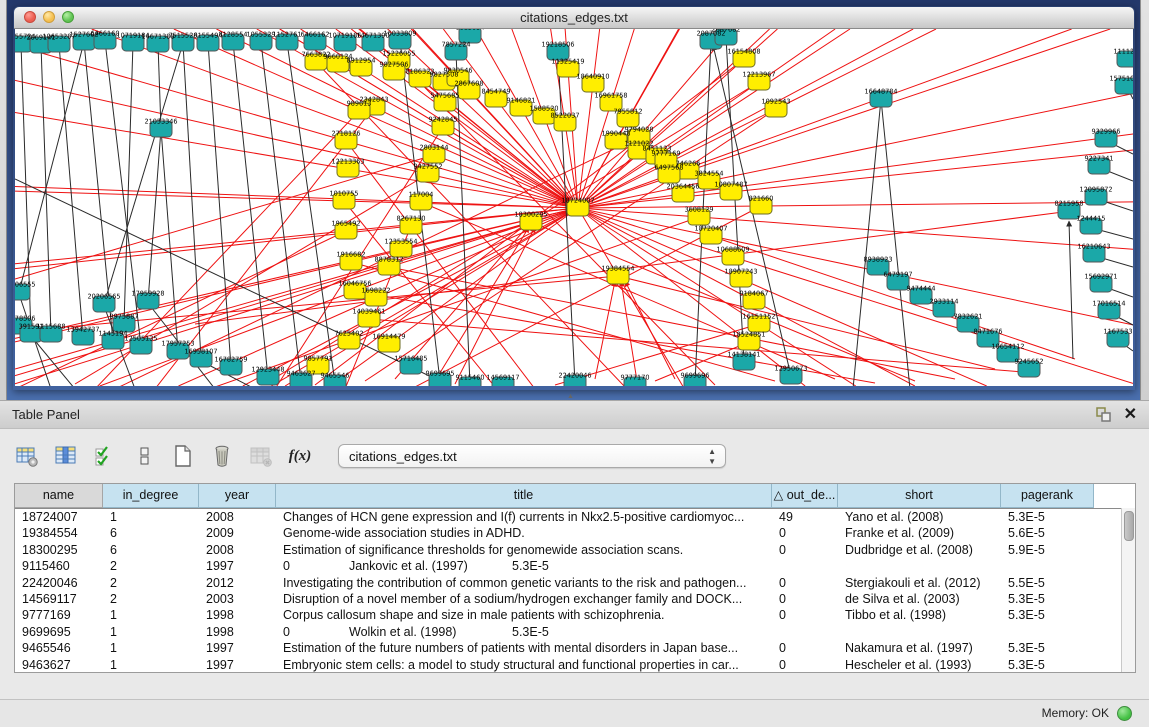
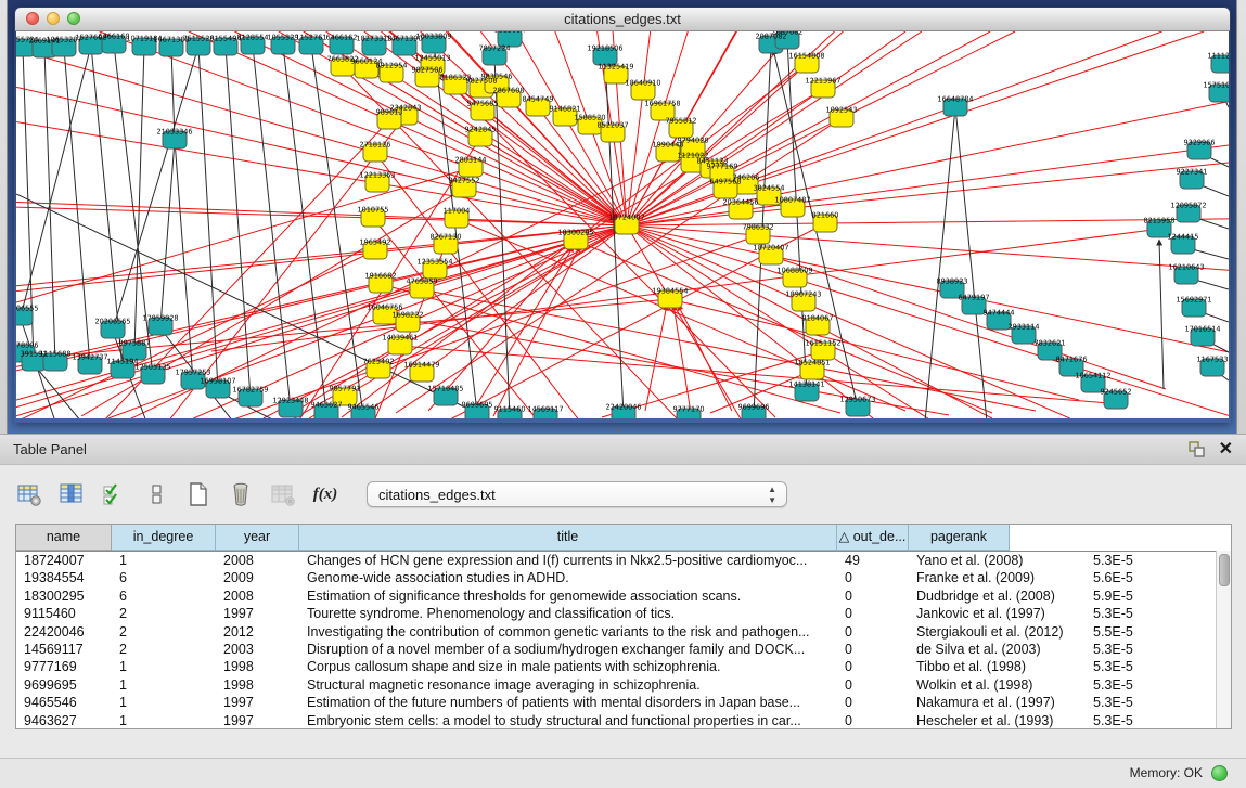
  citations_edges.txt
  55724
  2069141
  10653287
  1527602
  6466160
  10719184
  14671388
  7515526
  9155494
  8128554
  1055329
  1152761
  6466162
- 10719186
+ 18273313
  14671390
  16033809
  7857224
  19218506
  2087082
  2687682
  7663822
  9660124
  8912954
- 15226055
+ 12455013
  9827506
  8186323
  9827508
  9830546
  2867608
  5475685
  8454749
  9146821
  1588520
  8522037
  11325419
  18640910
  16961758
  7955812
  1990448
  9794028
  1121022
  8451123
  9777169
  746266
  6497568
  3824554
  20364456
  10807487
  821660
- 3608129
+ 7986332
  18720407
  10688609
  18907243
  9184067
  16151152
  18524851
  16154808
  12213967
  1092543
  2342843
  989613
  2718126
  12213363
  1010755
  1965492
  1916682
  16046756
  7625402
  9857791
  9242845
  2803144
  9427552
  117004
  8267130
  12353554
- 8878312
+ 4765859
  1698222
  14039461
  16914479
  18724007
  18300295
  19384554
  78506
  391591
  1115688
  13942737
  1145194
  12505135
  17957253
  16958107
  16782759
  12923448
  20206565
  17959928
  9975887
  21053346
  15716485
  9463627
  9465546
  9699695
  9115460
  14569117
  22420046
  9777170
  9699696
  14138141
  12950673
  16648784
  8938923
  6479197
  9474444
  2933114
  7832621
  8471676
  10654112
  9245652
  8215958
  11112
  157510
  9329966
  9227341
  12095872
  1244415
  16210643
  15692971
  17016514
  1167533
  Table Panel
  ✕
  f(x)
  citations_edges.txt
  ▲
  ▼
  name
  in_degree
  year
  title
  △ out_de...
- short
  pagerank
  18724007
  1
  2008
  Changes of HCN gene expression and I(f) currents in Nkx2.5-positive cardiomyoc...
  49
  Yano et al. (2008)
  5.3E-5
  19384554
  6
  2009
  Genome-wide association studies in ADHD.
  0
  Franke et al. (2009)
  5.6E-5
  18300295
  6
  2008
  Estimation of significance thresholds for genomewide association scans.
  0
  Dudbridge et al. (2008)
  5.9E-5
  9115460
  2
  1997
+ Tourette syndrome. Phenomenology and classification of tics.
  0
  Jankovic et al. (1997)
  5.3E-5
  22420046
  2
  2012
  Investigating the contribution of common genetic variants to the risk and pathogen...
  0
  Stergiakouli et al. (2012)
  5.5E-5
  14569117
  2
  2003
  Disruption of a novel member of a sodium/hydrogen exchanger family and DOCK...
  0
  de Silva et al. (2003)
  5.3E-5
  9777169
  1
  1998
  Corpus callosum shape and size in male patients with schizophrenia.
  0
  Tibbo et al. (1998)
  5.3E-5
  9699695
  1
  1998
+ Structural magnetic resonance image averaging in schizophrenia.
  0
  Wolkin et al. (1998)
  5.3E-5
  9465546
  1
  1997
  Estimation of the future numbers of patients with mental disorders in Japan base...
  0
  Nakamura et al. (1997)
  5.3E-5
  9463627
  1
  1997
  Embryonic stem cells: a model to study structural and functional properties in car...
  0
  Hescheler et al. (1993)
  5.3E-5
  Memory: OK
